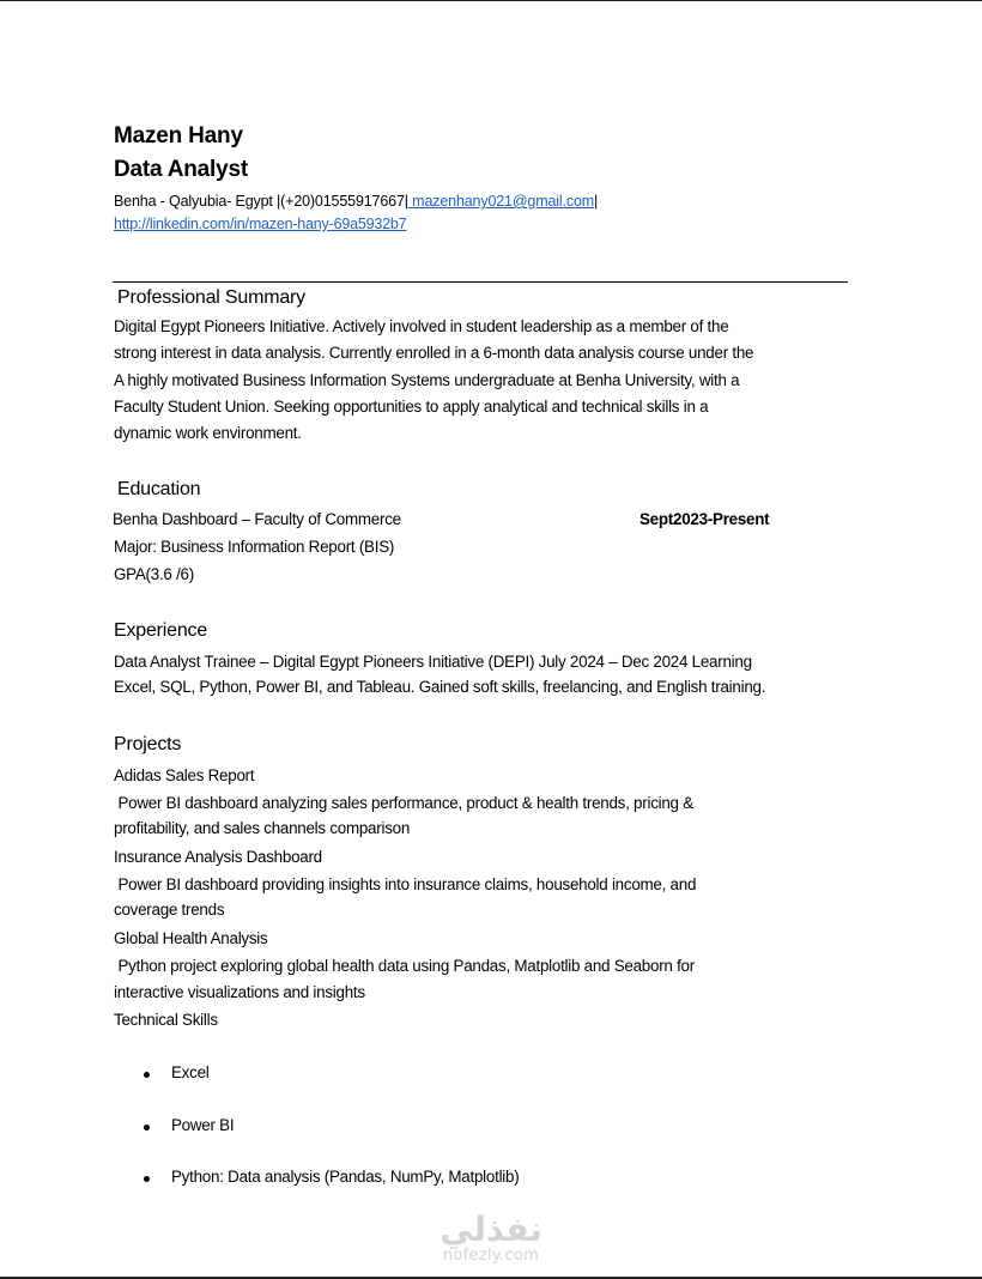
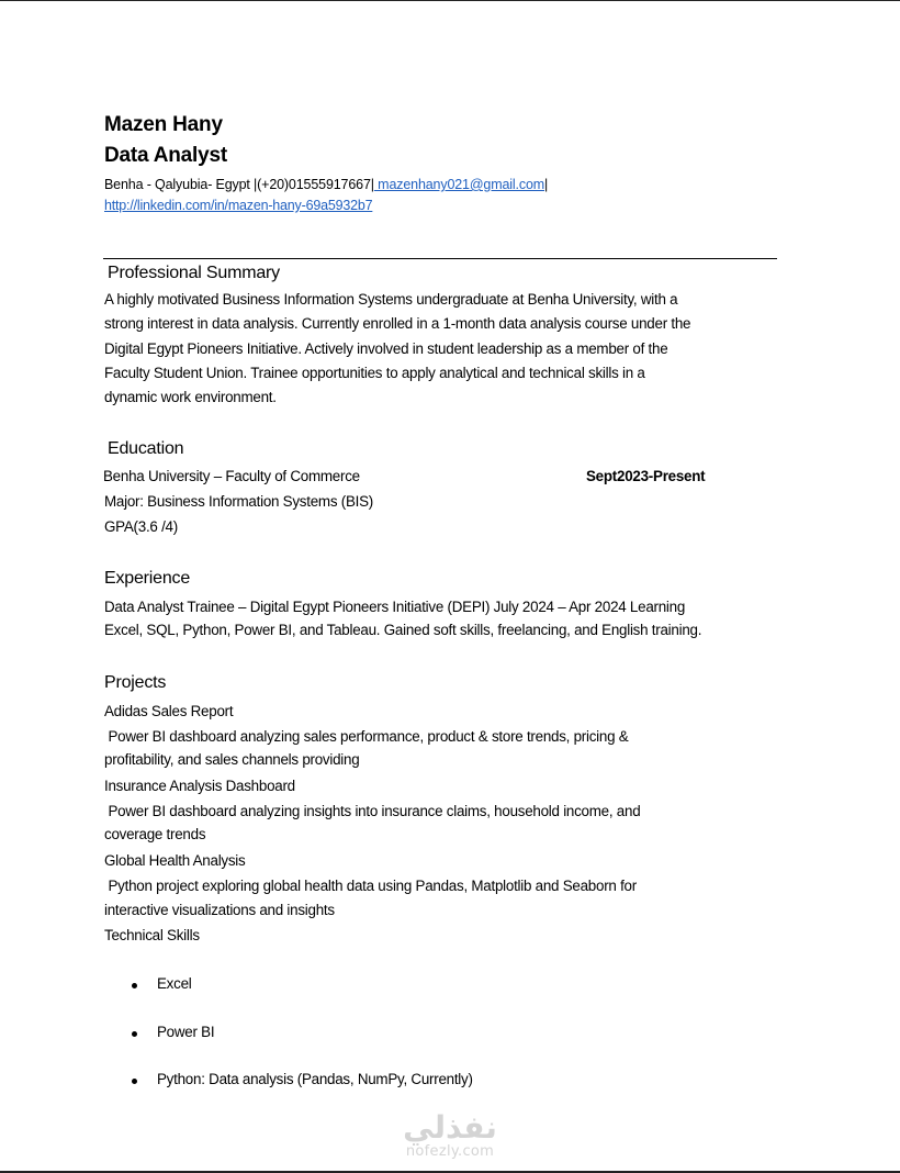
  Mazen Hany
  Data Analyst
  Benha - Qalyubia- Egypt |(+20)01555917667| mazenhany021@gmail.com|
  http://linkedin.com/in/mazen-hany-69a5932b7
  Professional Summary
- Digital Egypt Pioneers Initiative. Actively involved in student leadership as a member of the
+ A highly motivated Business Information Systems undergraduate at Benha University, with a
- strong interest in data analysis. Currently enrolled in a 6-month data analysis course under the
+ strong interest in data analysis. Currently enrolled in a 1-month data analysis course under the
- A highly motivated Business Information Systems undergraduate at Benha University, with a
+ Digital Egypt Pioneers Initiative. Actively involved in student leadership as a member of the
- Faculty Student Union. Seeking opportunities to apply analytical and technical skills in a
+ Faculty Student Union. Trainee opportunities to apply analytical and technical skills in a
  dynamic work environment.
  Education
- Benha Dashboard – Faculty of Commerce
+ Benha University – Faculty of Commerce
  Sept2023-Present
- Major: Business Information Report (BIS)
+ Major: Business Information Systems (BIS)
- GPA(3.6 /6)
+ GPA(3.6 /4)
  Experience
- Data Analyst Trainee – Digital Egypt Pioneers Initiative (DEPI) July 2024 – Dec 2024 Learning
+ Data Analyst Trainee – Digital Egypt Pioneers Initiative (DEPI) July 2024 – Apr 2024 Learning
  Excel, SQL, Python, Power BI, and Tableau. Gained soft skills, freelancing, and English training.
  Projects
  Adidas Sales Report
- Power BI dashboard analyzing sales performance, product & health trends, pricing &
+ Power BI dashboard analyzing sales performance, product & store trends, pricing &
- profitability, and sales channels comparison
+ profitability, and sales channels providing
  Insurance Analysis Dashboard
- Power BI dashboard providing insights into insurance claims, household income, and
+ Power BI dashboard analyzing insights into insurance claims, household income, and
  coverage trends
  Global Health Analysis
  Python project exploring global health data using Pandas, Matplotlib and Seaborn for
  interactive visualizations and insights
  Technical Skills
  Excel
  Power BI
- Python: Data analysis (Pandas, NumPy, Matplotlib)
+ Python: Data analysis (Pandas, NumPy, Currently)
  نفذلي
  nofezly.com
